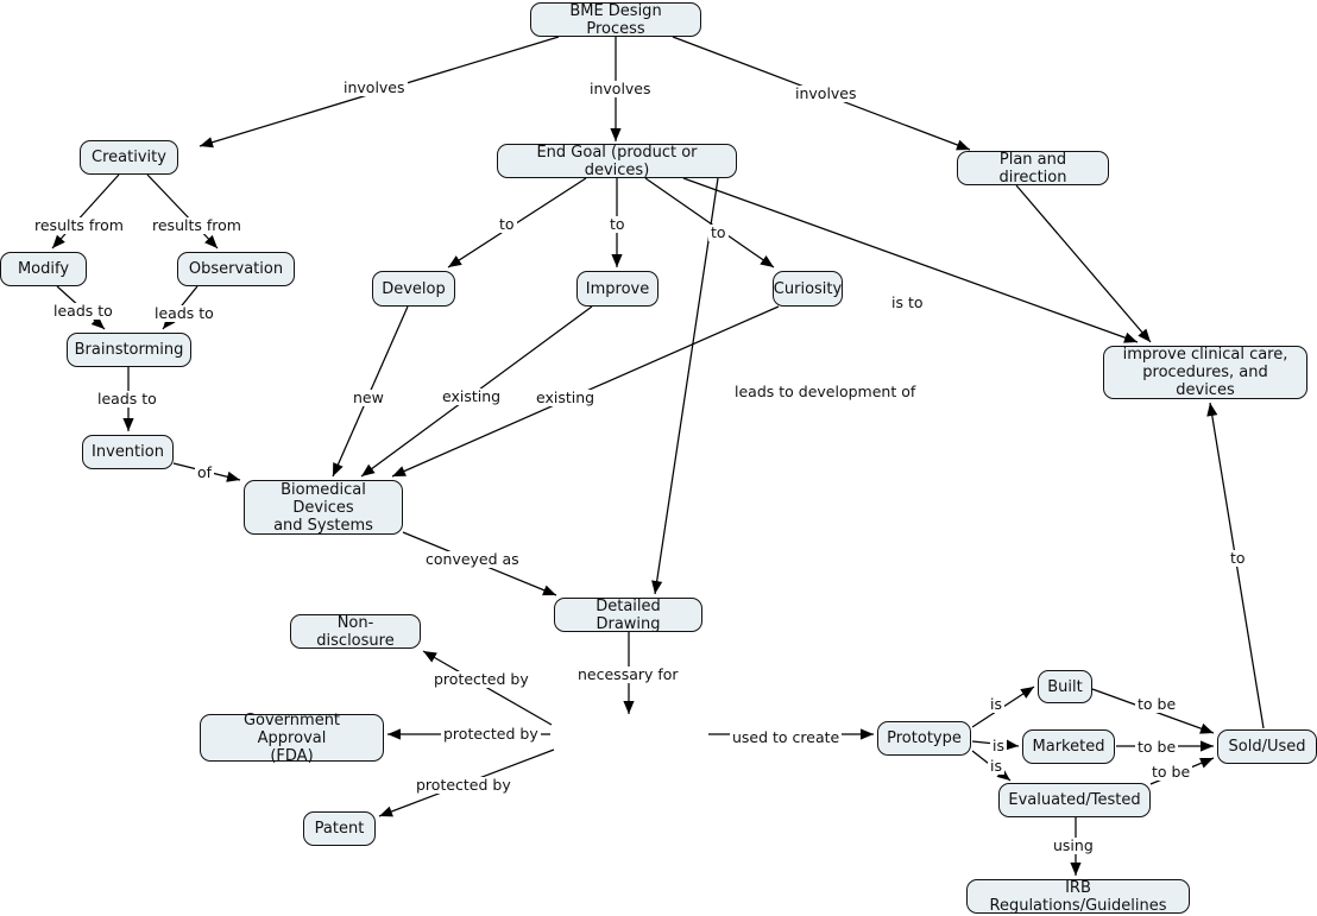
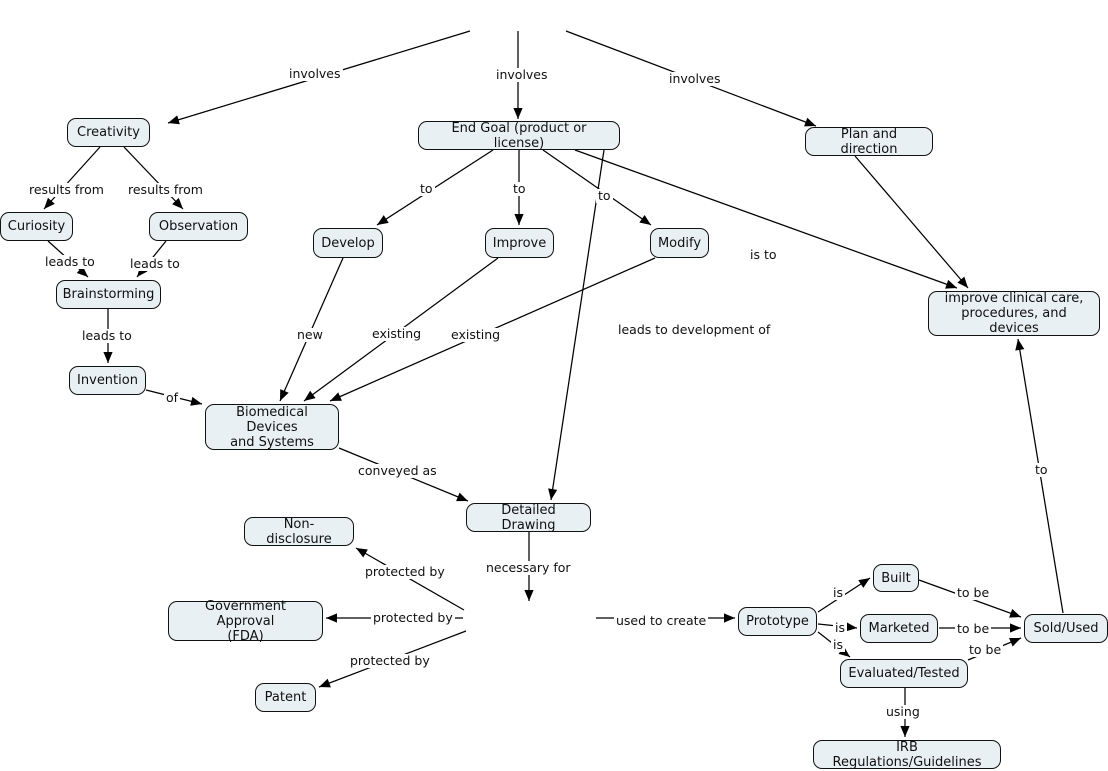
  involves
  involves
  involves
  results from
  results from
  leads to
  leads to
  leads to
  of
  to
  to
  to
  is to
  leads to development of
  new
  existing
  existing
  conveyed as
  necessary for
  protected by
  protected by
  protected by
  used to create
  is
  is
  is
  to be
  to be
  to be
  to
  using
- BME Design Process
  Creativity
- End Goal (product or devices)
+ End Goal (product or license)
  Plan and direction
- Modify
+ Curiosity
  Observation
  Develop
  Improve
- Curiosity
+ Modify
  Brainstorming
  improve clinical care,
  procedures, and devices
  Invention
  Biomedical Devices
  and Systems
  Detailed Drawing
  Non-disclosure
  Built
  Government Approval
  (FDA)
  Prototype
  Marketed
  Sold/Used
  Evaluated/Tested
  Patent
  IRB Regulations/Guidelines
